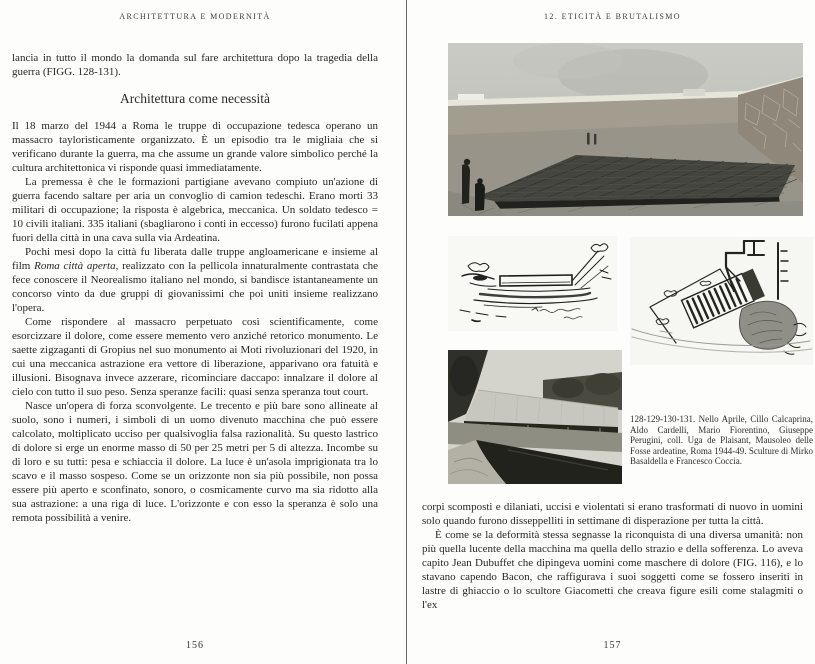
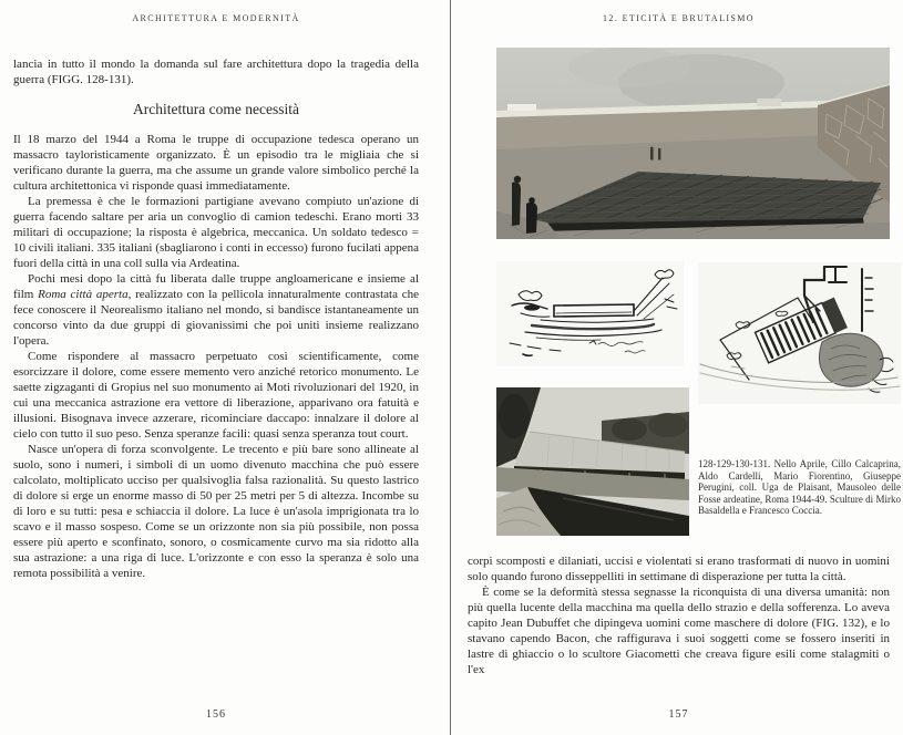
  ARCHITETTURA E MODERNITÀ
  lancia in tutto il mondo la domanda sul fare architettura dopo la tragedia della guerra (FIGG. 128-131).
  Architettura come necessità
  Il 18 marzo del 1944 a Roma le truppe di occupazione tedesca operano un massacro tayloristicamente organizzato. È un episodio tra le migliaia che si verificano durante la guerra, ma che assume un grande valore simbolico perché la cultura architettonica vi risponde quasi immediatamente.
- La premessa è che le formazioni partigiane avevano compiuto un'azione di guerra facendo saltare per aria un convoglio di camion tedeschi. Erano morti 33 militari di occupazione; la risposta è algebrica, meccanica. Un soldato tedesco = 10 civili italiani. 335 italiani (sbagliarono i conti in eccesso) furono fucilati appena fuori della città in una cava sulla via Ardeatina.
+ La premessa è che le formazioni partigiane avevano compiuto un'azione di guerra facendo saltare per aria un convoglio di camion tedeschi. Erano morti 33 militari di occupazione; la risposta è algebrica, meccanica. Un soldato tedesco = 10 civili italiani. 335 italiani (sbagliarono i conti in eccesso) furono fucilati appena fuori della città in una coll sulla via Ardeatina.
  Pochi mesi dopo la città fu liberata dalle truppe angloamericane e insieme al film Roma città aperta, realizzato con la pellicola innaturalmente contrastata che fece conoscere il Neorealismo italiano nel mondo, si bandisce istantaneamente un concorso vinto da due gruppi di giovanissimi che poi uniti insieme realizzano l'opera.
  Come rispondere al massacro perpetuato così scientificamente, come esorcizzare il dolore, come essere memento vero anziché retorico monumento. Le saette zigzaganti di Gropius nel suo monumento ai Moti rivoluzionari del 1920, in cui una meccanica astrazione era vettore di liberazione, apparivano ora fatuità e illusioni. Bisognava invece azzerare, ricominciare daccapo: innalzare il dolore al cielo con tutto il suo peso. Senza speranze facili: quasi senza speranza tout court.
  Nasce un'opera di forza sconvolgente. Le trecento e più bare sono allineate al suolo, sono i numeri, i simboli di un uomo divenuto macchina che può essere calcolato, moltiplicato ucciso per qualsivoglia falsa razionalità. Su questo lastrico di dolore si erge un enorme masso di 50 per 25 metri per 5 di altezza. Incombe su di loro e su tutti: pesa e schiaccia il dolore. La luce è un'asola imprigionata tra lo scavo e il masso sospeso. Come se un orizzonte non sia più possibile, non possa essere più aperto e sconfinato, sonoro, o cosmicamente curvo ma sia ridotto alla sua astrazione: a una riga di luce. L'orizzonte e con esso la speranza è solo una remota possibilità a venire.
  156
  12. ETICITÀ E BRUTALISMO
  128-129-130-131. Nello Aprile, Cillo Calcaprina, Aldo Cardelli, Mario Fiorentino, Giuseppe Perugini, coll. Uga de Plaisant, Mausoleo delle Fosse ardeatine, Roma 1944-49. Sculture di Mirko Basaldella e Francesco Coccia.
  corpi scomposti e dilaniati, uccisi e violentati si erano trasformati di nuovo in uomini solo quando furono disseppelliti in settimane di disperazione per tutta la città.
- È come se la deformità stessa segnasse la riconquista di una diversa umanità: non più quella lucente della macchina ma quella dello strazio e della sofferenza. Lo aveva capito Jean Dubuffet che dipingeva uomini come maschere di dolore (FIG. 116), e lo stavano capendo Bacon, che raffigurava i suoi soggetti come se fossero inseriti in lastre di ghiaccio o lo scultore Giacometti che creava figure esili come stalagmiti o l'ex
+ È come se la deformità stessa segnasse la riconquista di una diversa umanità: non più quella lucente della macchina ma quella dello strazio e della sofferenza. Lo aveva capito Jean Dubuffet che dipingeva uomini come maschere di dolore (FIG. 132), e lo stavano capendo Bacon, che raffigurava i suoi soggetti come se fossero inseriti in lastre di ghiaccio o lo scultore Giacometti che creava figure esili come stalagmiti o l'ex
  157
